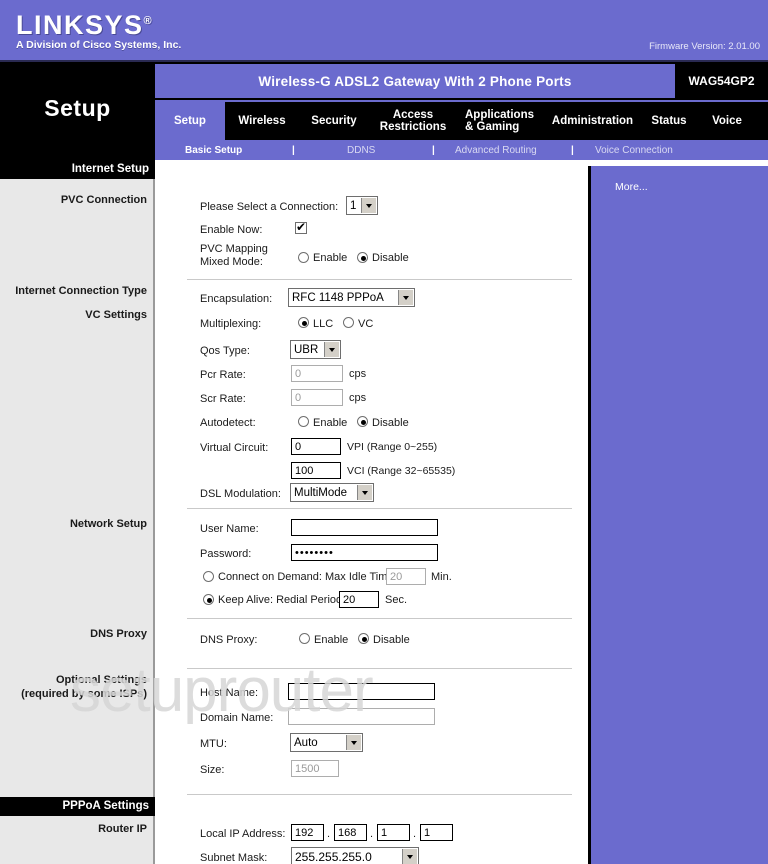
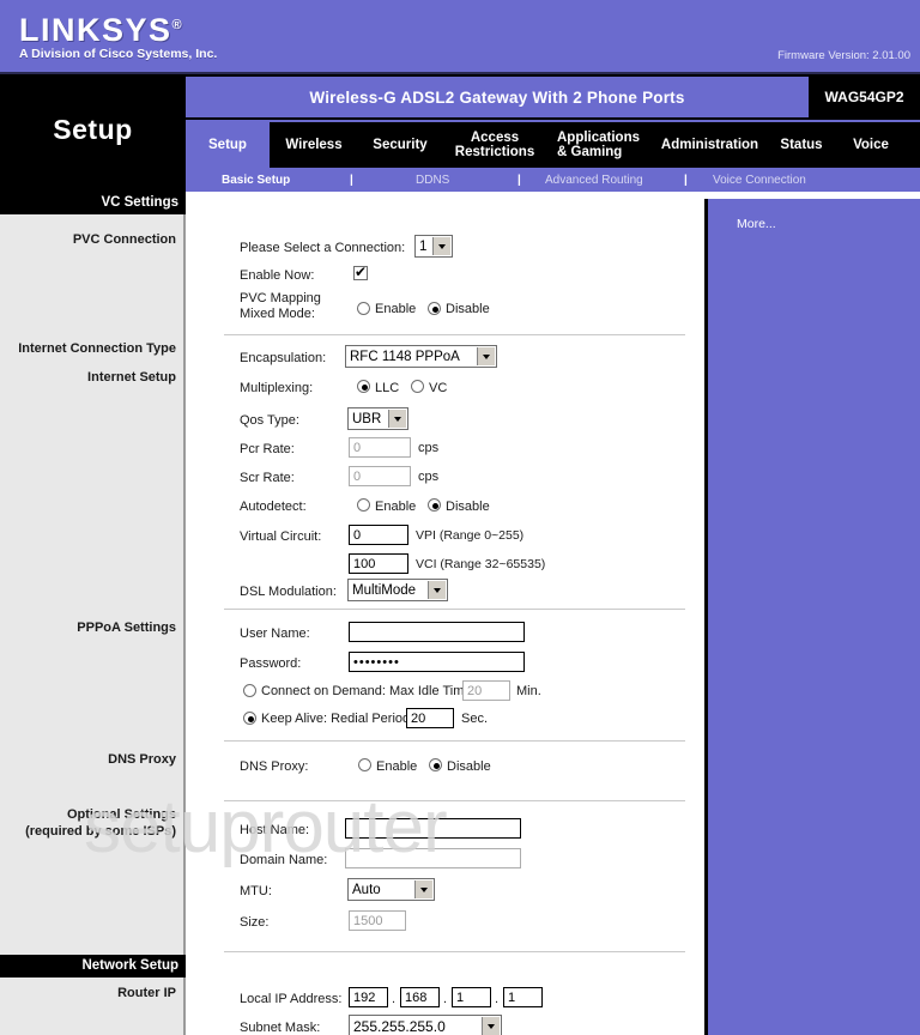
  LINKSYS®
  A Division of Cisco Systems, Inc.
  Firmware Version: 2.01.00
  Setup
  Wireless-G ADSL2 Gateway With 2 Phone Ports
  WAG54GP2
  Setup
  Wireless
  Security
  Access
  Restrictions
  Applications
  & Gaming
  Administration
  Status
  Voice
  Basic Setup
  |
  DDNS
  |
  Advanced Routing
  |
  Voice Connection
- Internet Setup
+ VC Settings
  PVC Connection
  Internet Connection Type
- VC Settings
+ Internet Setup
- Network Setup
+ PPPoA Settings
  DNS Proxy
  Optional Settings
  (required by some ISPs)
- PPPoA Settings
+ Network Setup
  Router IP
  Please Select a Connection:
  1
  Enable Now:
  PVC Mapping
  Mixed Mode:
  Enable
  Disable
  Encapsulation:
  RFC 1148 PPPoA
  Multiplexing:
  LLC
  VC
  Qos Type:
  UBR
  Pcr Rate:
  0
  cps
  Scr Rate:
  0
  cps
  Autodetect:
  Enable
  Disable
  Virtual Circuit:
  0
  VPI (Range 0~255)
  100
  VCI (Range 32~65535)
  DSL Modulation:
  MultiMode
  User Name:
  Password:
  ••••••••
  Connect on Demand: Max Idle Tim
  20
  Min.
  Keep Alive: Redial Perio
  20
  Sec.
  DNS Proxy:
  Enable
  Disable
  Host Name:
  Domain Name:
  MTU:
  Auto
  Size:
  1500
  Local IP Address:
  192
  .
  168
  .
  1
  .
  1
  Subnet Mask:
  255.255.255.0
  More...
  setuprouter
